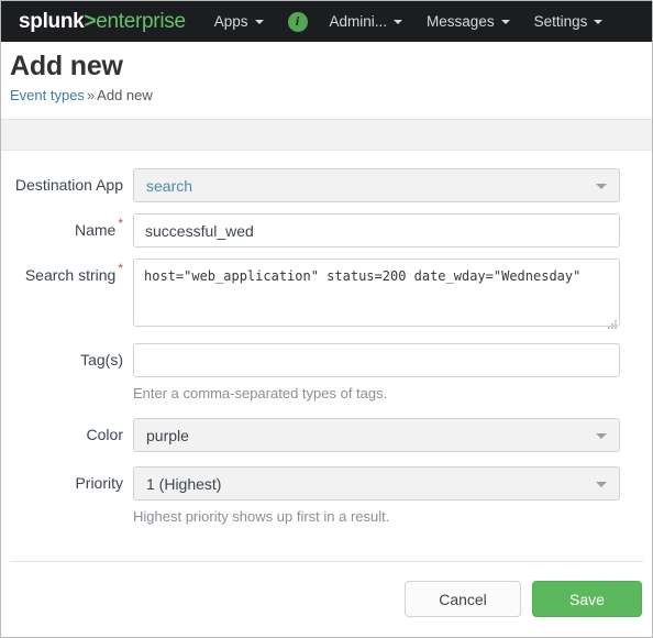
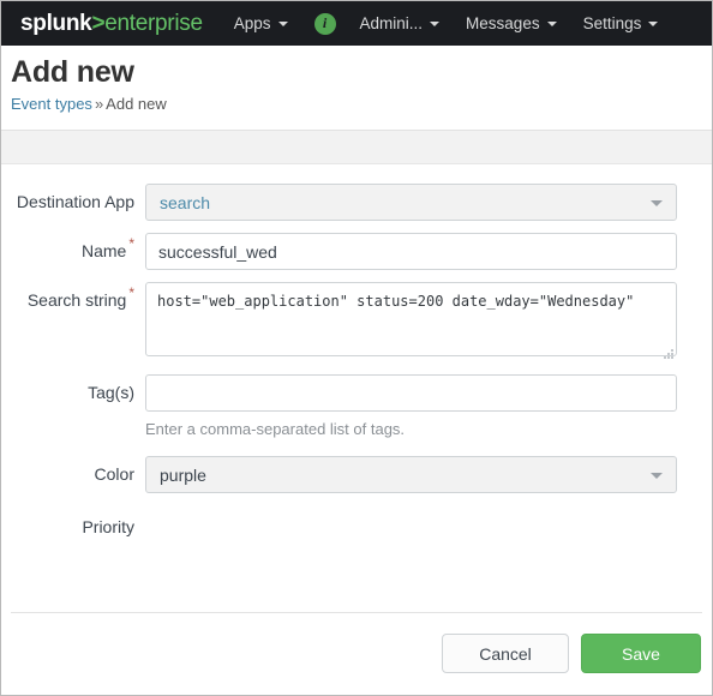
  splunk>enterprise
  Apps
  i
  Admini...
  Messages
  Settings
  Add new
  Event types » Add new
  Destination App
  search
  Name *
  successful_wed
  Search string *
  host="web_application" status=200 date_wday="Wednesday"
  Tag(s)
- Enter a comma-separated types of tags.
+ Enter a comma-separated list of tags.
  Color
  purple
  Priority
- 1 (Highest)
- Highest priority shows up first in a result.
  Cancel
  Save
